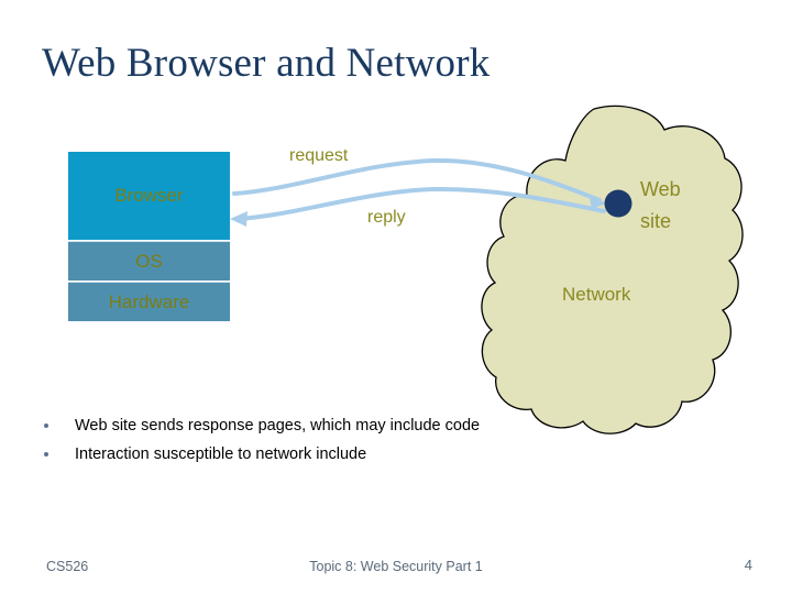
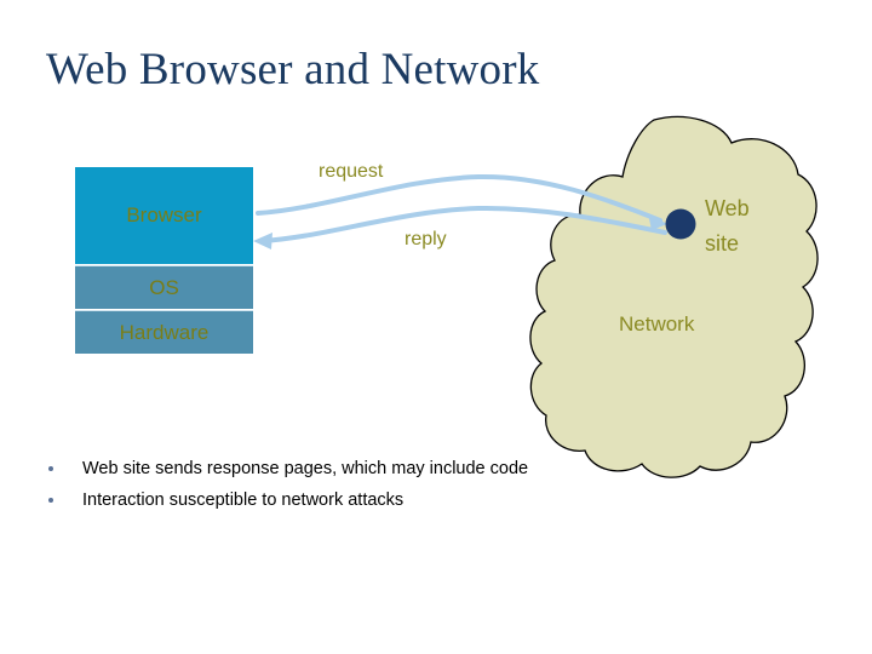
  Web Browser and Network
  Browser
  OS
  Hardware
  request
  reply
  Network
  Web
  site
  Web site sends response pages, which may include code
- Interaction susceptible to network include
+ Interaction susceptible to network attacks
- CS526
- Topic 8: Web Security Part 1
- 4
